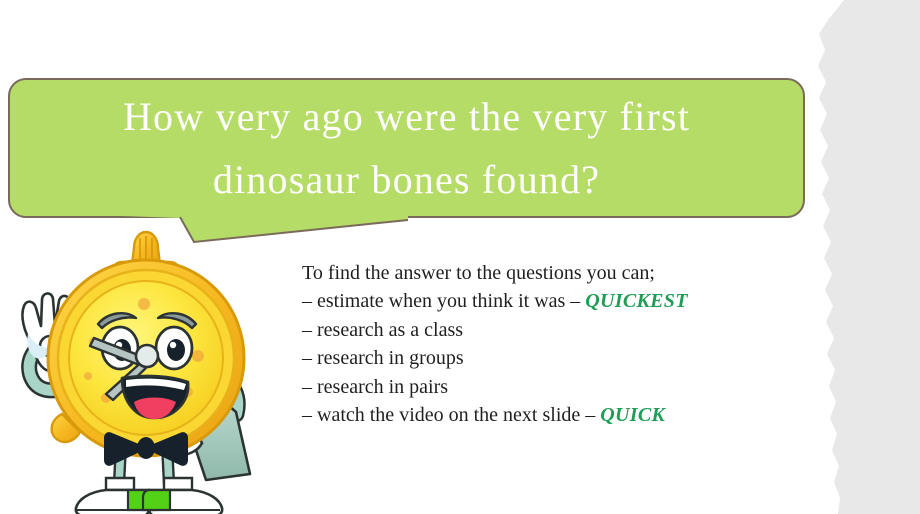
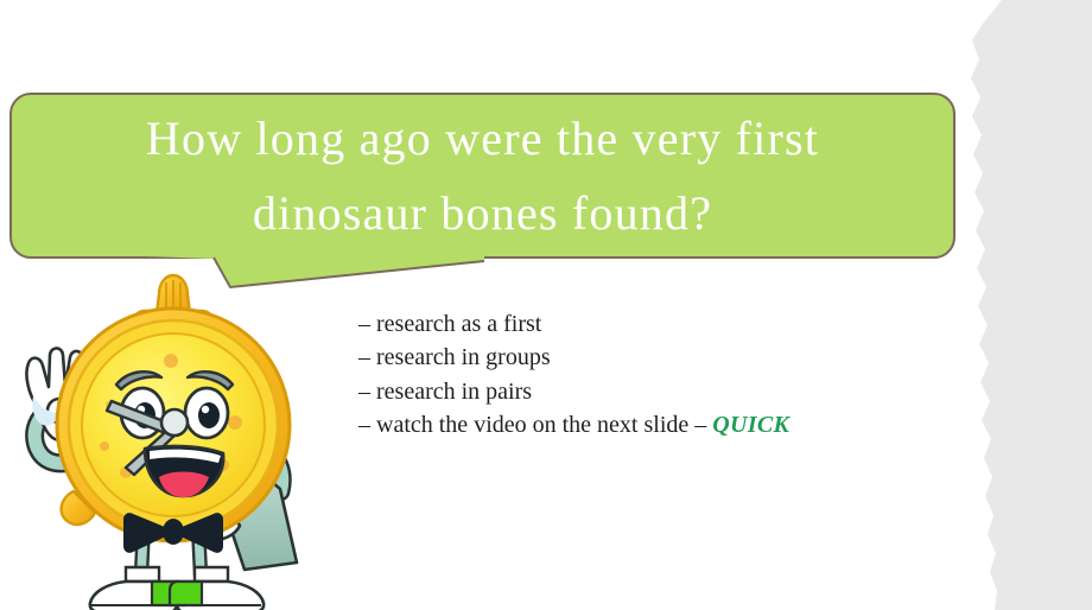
- How very ago were the very first dinosaur bones found?
+ How long ago were the very first dinosaur bones found?
- To find the answer to the questions you can;
- – estimate when you think it was – QUICKEST
- – research as a class
+ – research as a first
  – research in groups
  – research in pairs
  – watch the video on the next slide – QUICK
